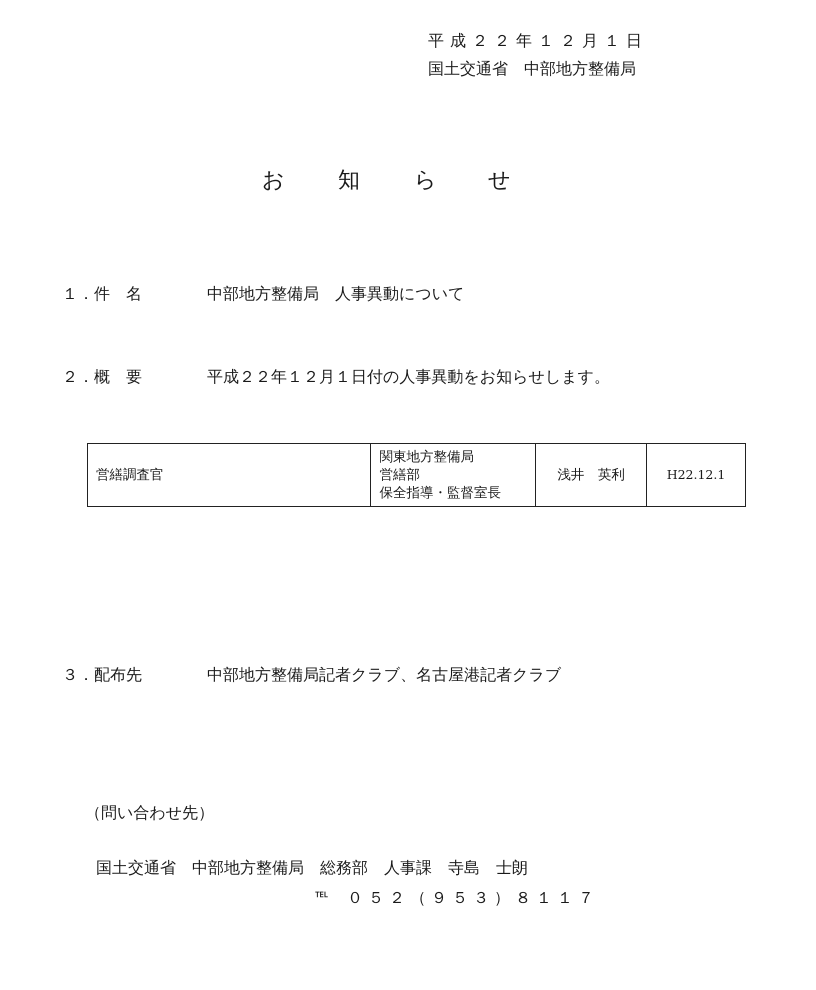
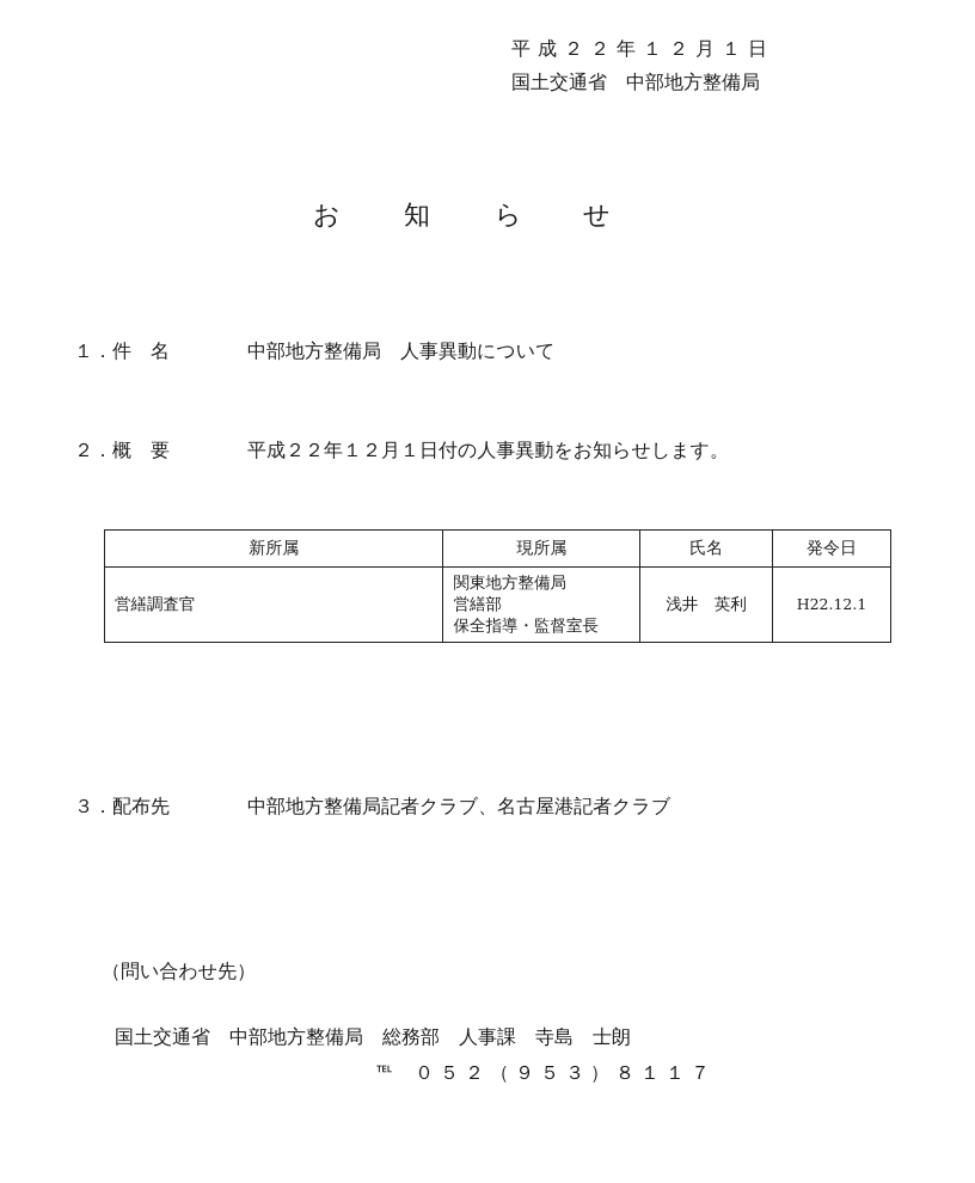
  平成２２年１２月１日
  国土交通省 中部地方整備局
  お
  知
  ら
  せ
  １．件 名
  中部地方整備局 人事異動について
  ２．概 要
  平成２２年１２月１日付の人事異動をお知らせします。
+ 新所属	現所属	氏名	発令日
  営繕調査官	関東地方整備局 営繕部 保全指導・監督室長	浅井 英利	H22.12.1
  ３．配布先
  中部地方整備局記者クラブ、名古屋港記者クラブ
  （問い合わせ先）
  国土交通省 中部地方整備局 総務部 人事課 寺島 士朗
  ℡ ０５２（９５３）８１１７
